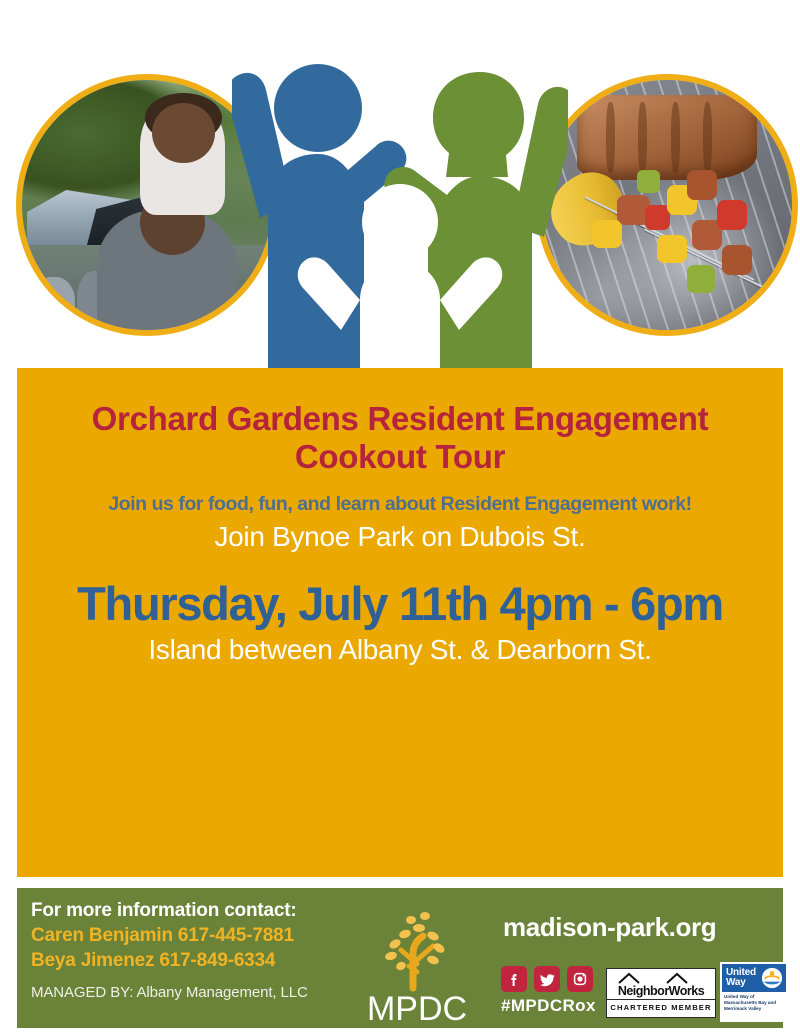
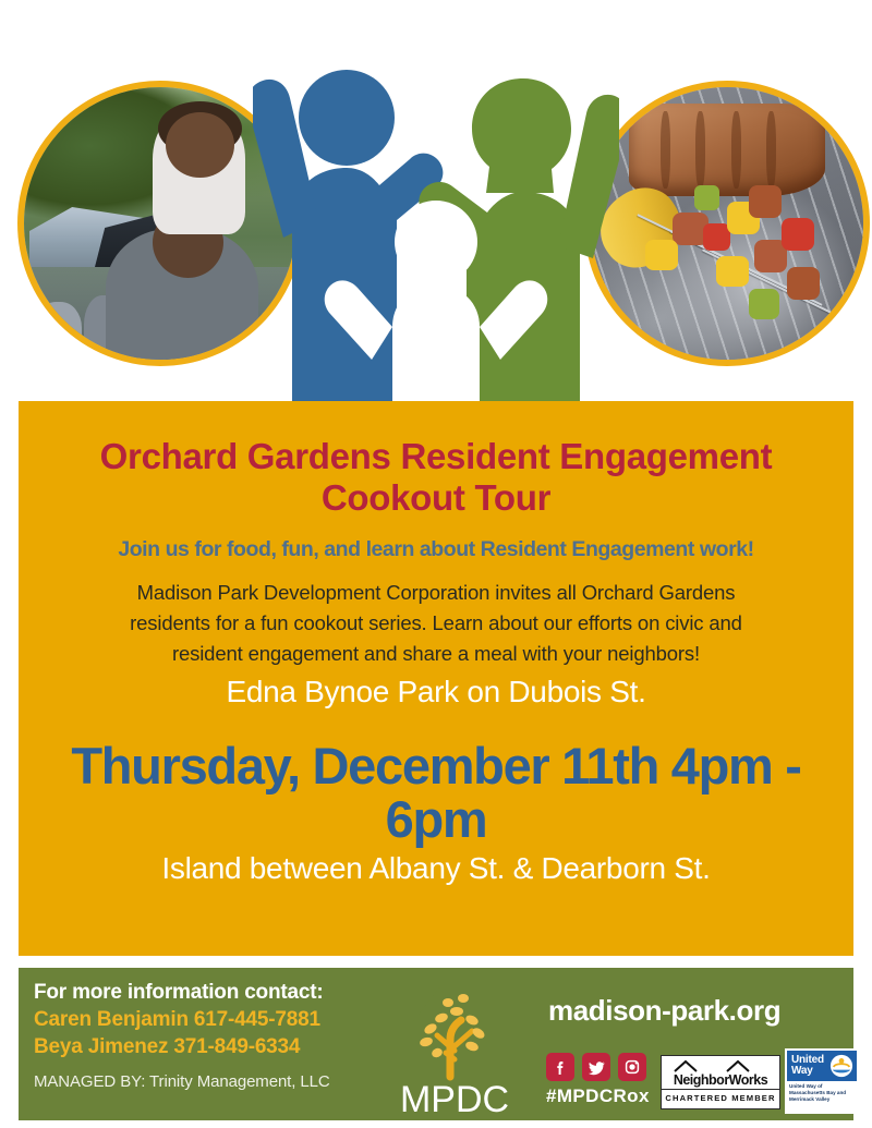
  Orchard Gardens Resident Engagement
  Cookout Tour
  Join us for food, fun, and learn about Resident Engagement work!
+ Madison Park Development Corporation invites all Orchard Gardens residents for a fun cookout series. Learn about our efforts on civic and resident engagement and share a meal with your neighbors!
- Join Bynoe Park on Dubois St.
+ Edna Bynoe Park on Dubois St.
- Thursday, July 11th 4pm - 6pm
+ Thursday, December 11th 4pm - 6pm
  Island between Albany St. & Dearborn St.
  For more information contact:
  Caren Benjamin 617-445-7881
- Beya Jimenez 617-849-6334
+ Beya Jimenez 371-849-6334
- MANAGED BY: Albany Management, LLC
+ MANAGED BY: Trinity Management, LLC
  MPDC
  madison-park.org
  #MPDCRox
  NeighborWorks
  CHARTERED MEMBER
  United
  Way
